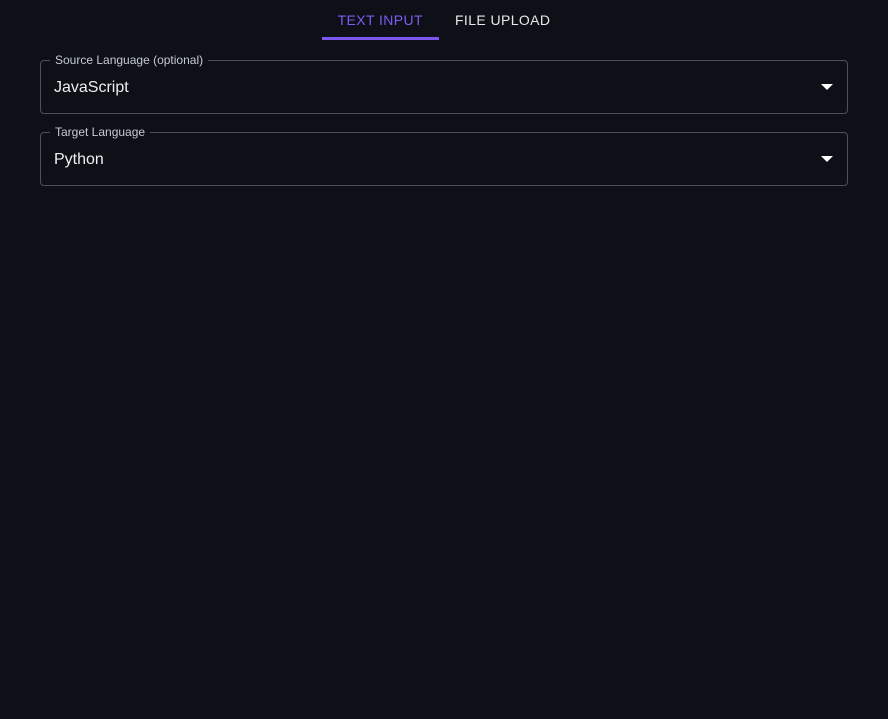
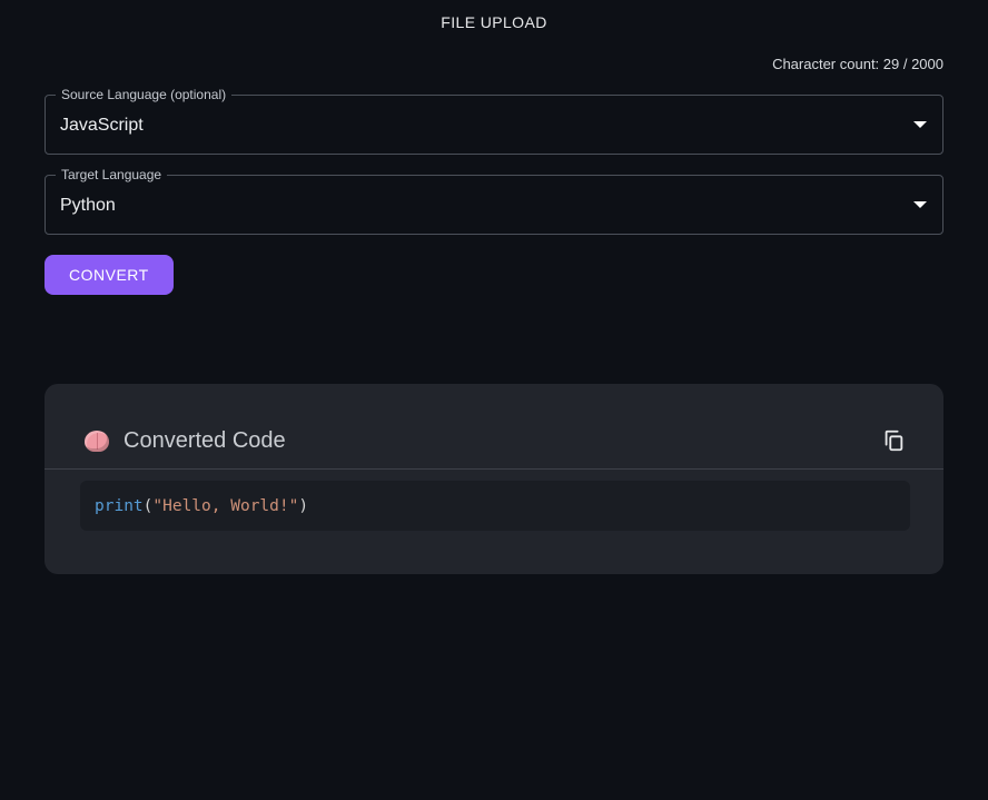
- TEXT INPUT
  FILE UPLOAD
+ Character count: 29 / 2000
  Source Language (optional)
  JavaScript
  Target Language
  Python
+ CONVERT
+ Converted Code
+ print
+ (
+ "Hello, World!"
+ )
